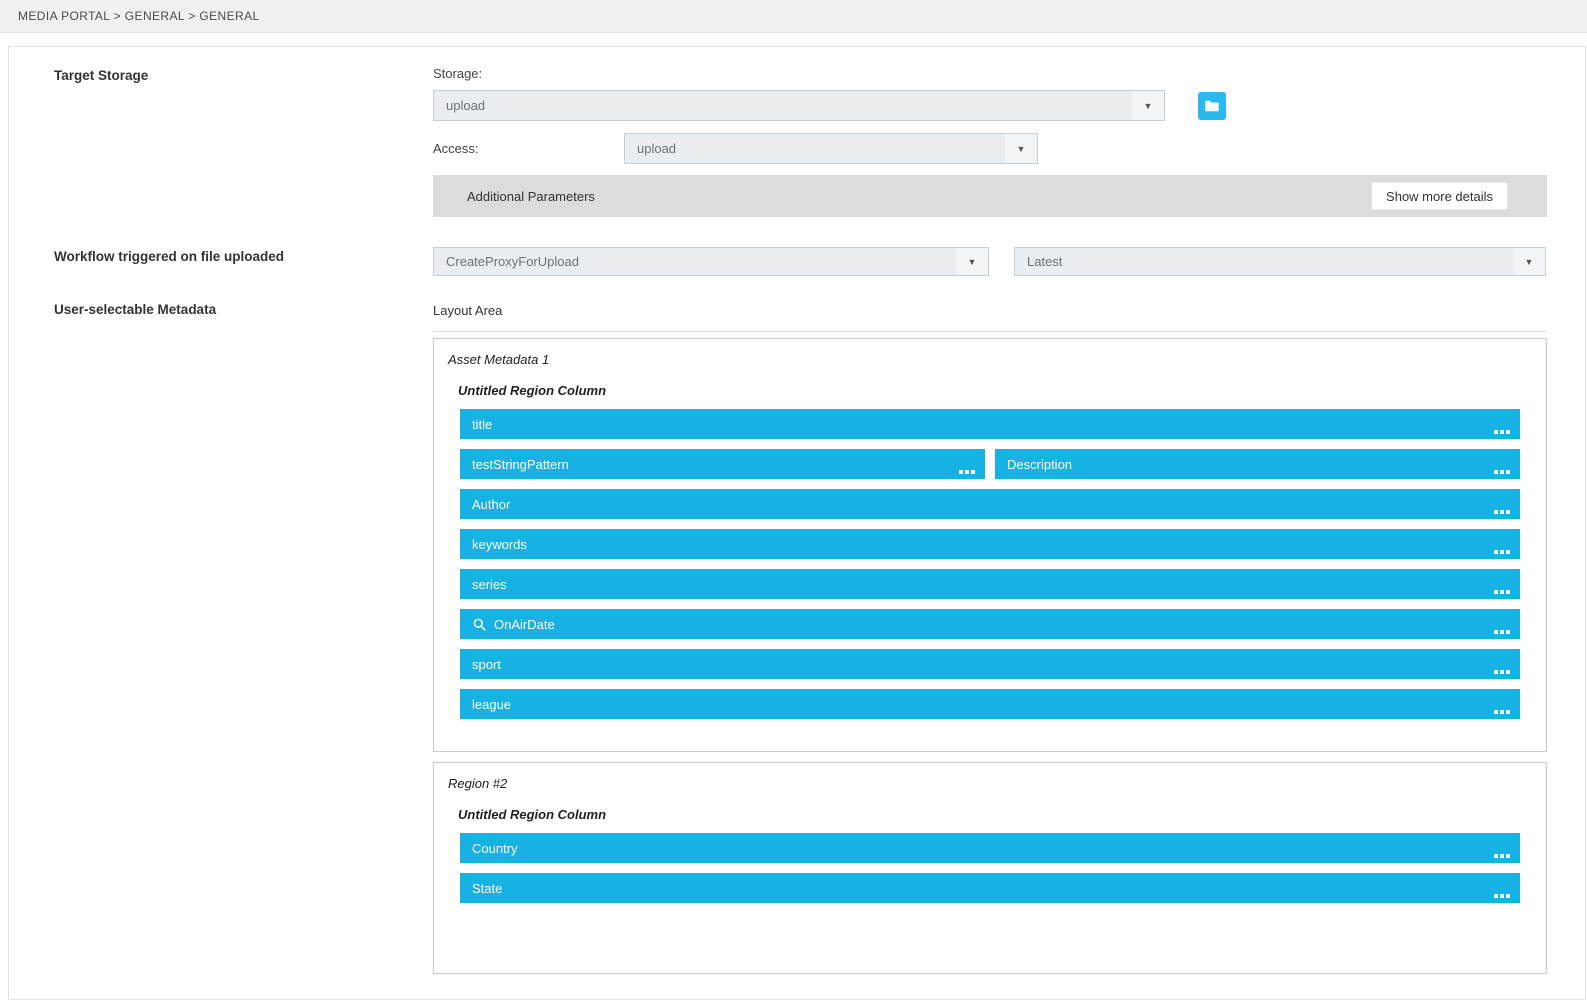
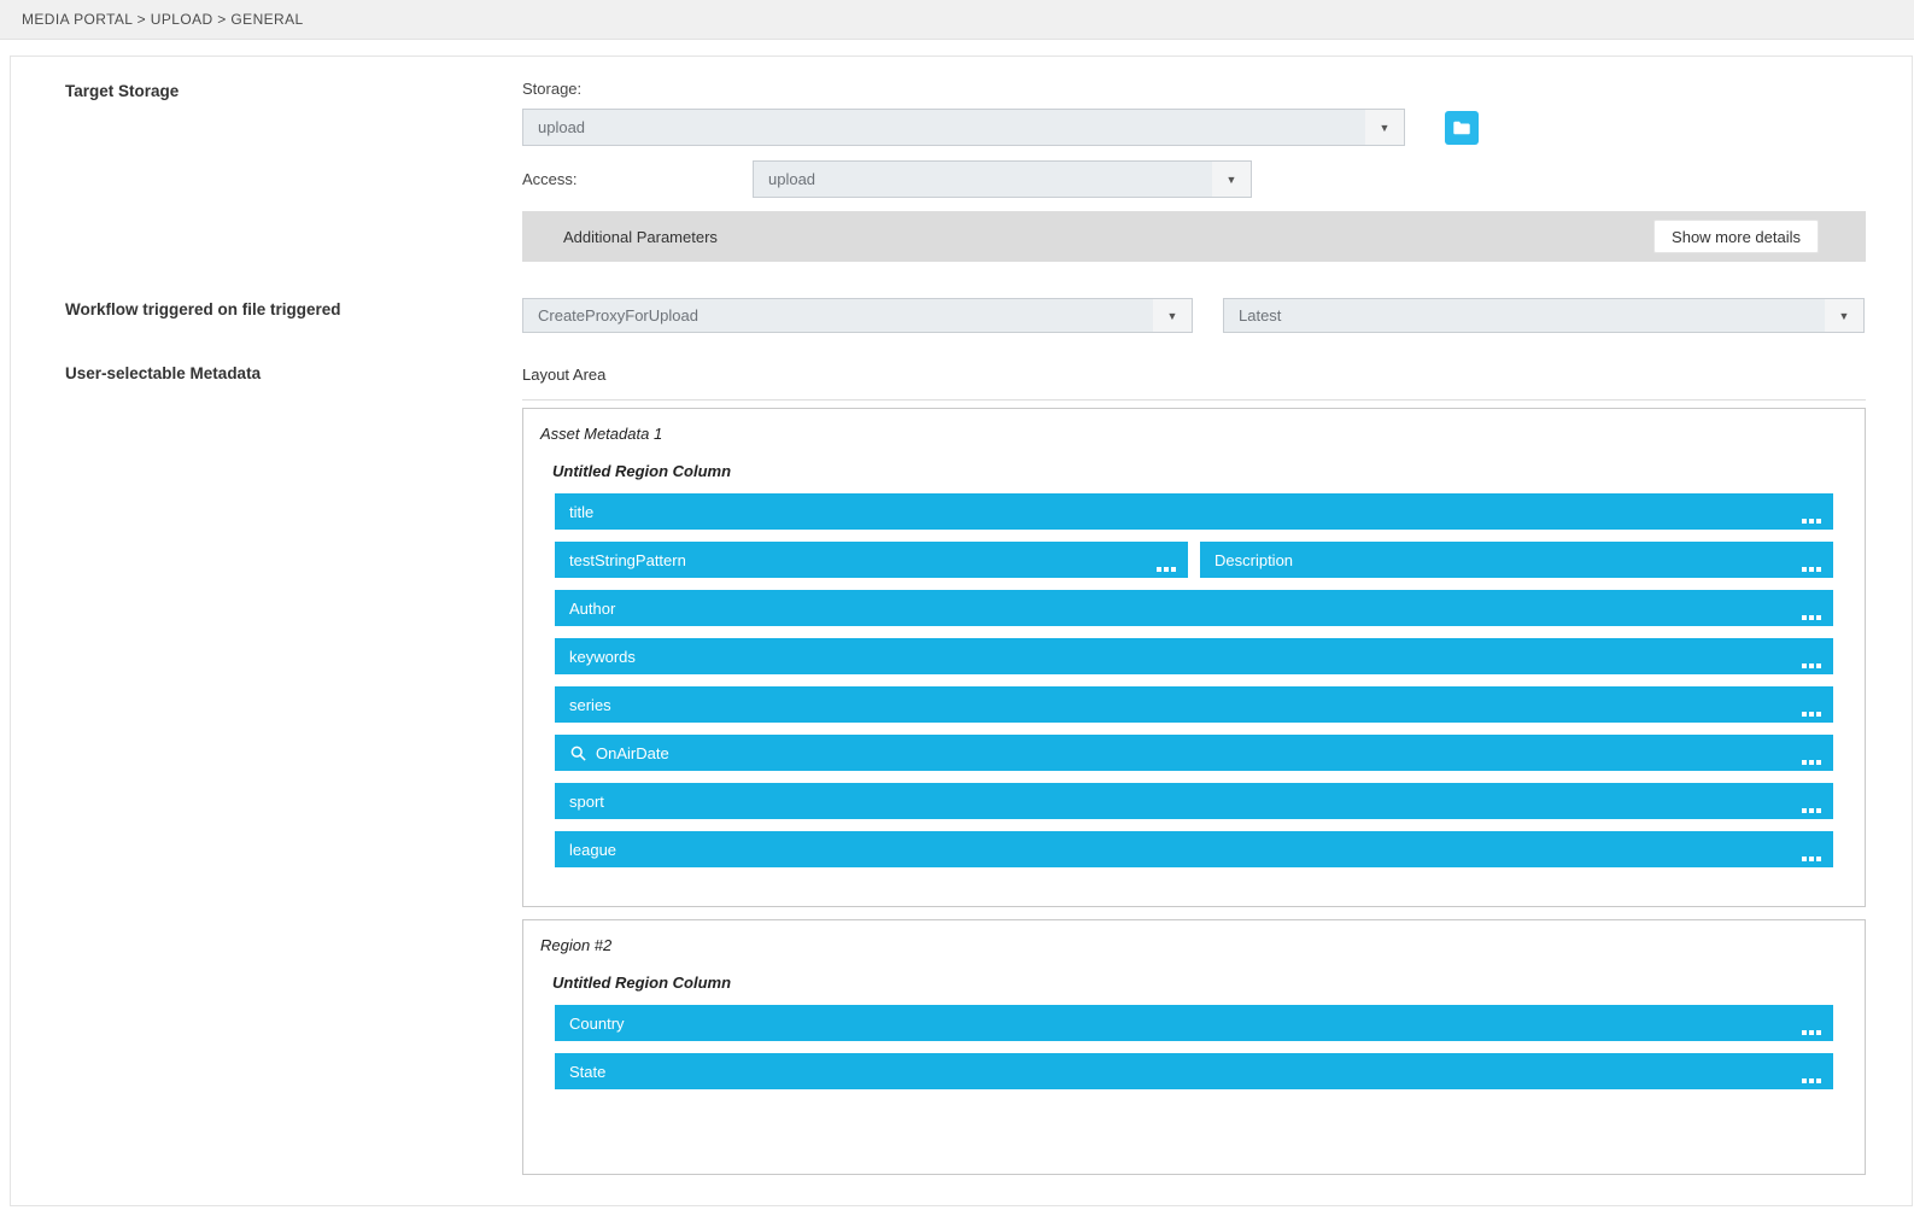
- MEDIA PORTAL > GENERAL > GENERAL
+ MEDIA PORTAL > UPLOAD > GENERAL
  Target Storage
  Storage:
  upload
  ▼
  Access:
  upload
  ▼
  Additional Parameters
  Show more details
- Workflow triggered on file uploaded
+ Workflow triggered on file triggered
  CreateProxyForUpload
  ▼
  Latest
  ▼
  User-selectable Metadata
  Layout Area
  Asset Metadata 1
  Untitled Region Column
  title
  testStringPattern
  Description
  Author
  keywords
  series
  OnAirDate
  sport
  league
  Region #2
  Untitled Region Column
  Country
  State
